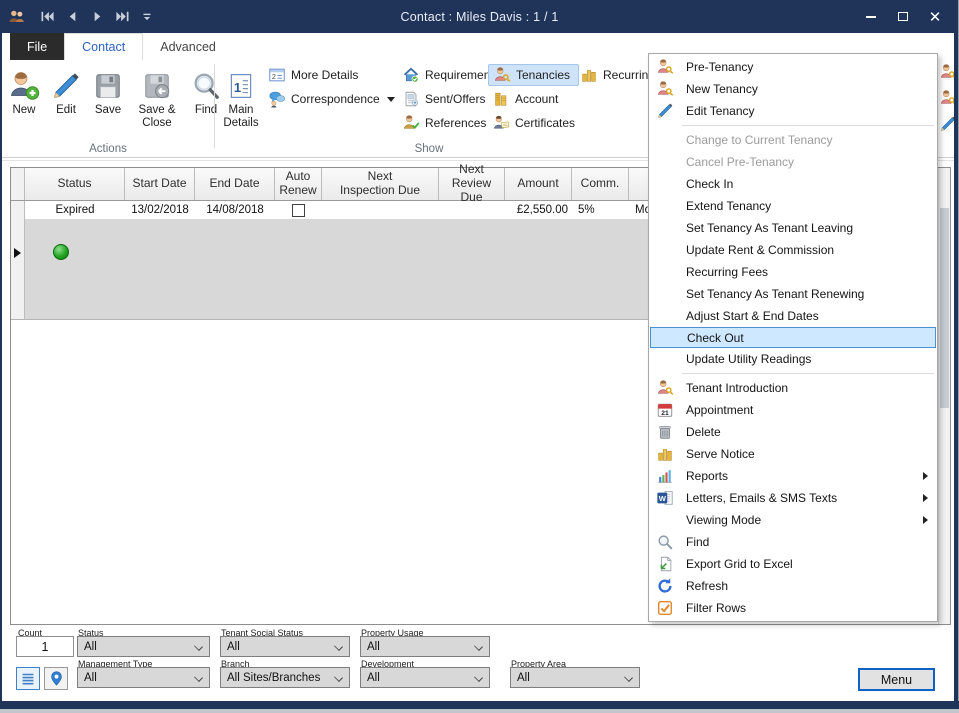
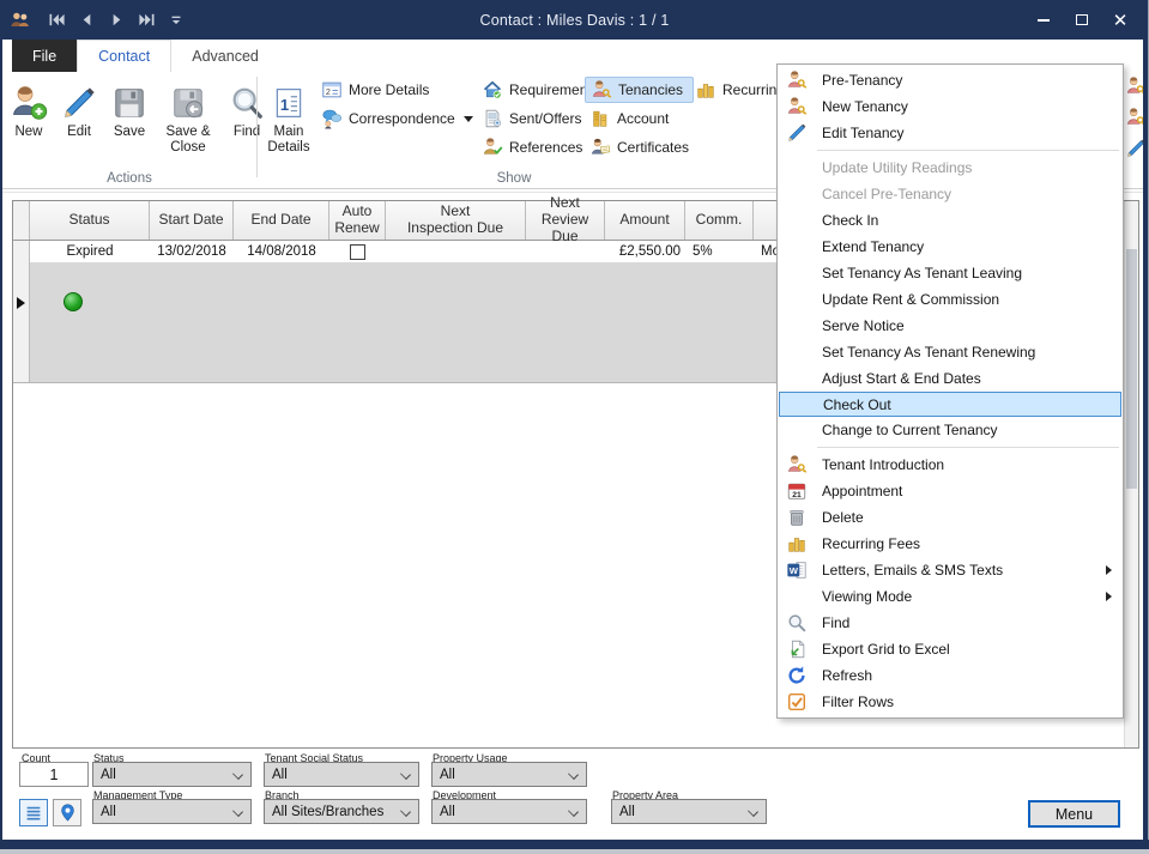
  Contact : Miles Davis : 1 / 1
  ✕
  File
  Contact
  Advanced
  New
  Edit
  Save
  Save &
  Close
  Fin
  Actions
  Main
  Details
  More Details
  Correspondence
  Requireme
  Sent/Offers
  References
  Tenancies
  Account
  Certificates
  Recurrin
  Show
  Status
  Start Date
  End Date
  Auto
  Renew
  Next
  Inspection Due
  Next
  Review Due
  Amount
  Comm.
  Expired
  13/02/2018
  14/08/2018
  £2,550.00
  5%
  Count
  1
  Status
  All
  Tenant Social Status
  All
  Property Usage
  All
  Management Type
  All
  Branch
  All Sites/Branches
  Development
  All
  Property Area
  All
  Menu
  Pre-Tenancy
  New Tenancy
  Edit Tenancy
- Change to Current Tenancy
+ Update Utility Readings
  Cancel Pre-Tenancy
  Check In
  Extend Tenancy
  Set Tenancy As Tenant Leaving
  Update Rent & Commission
- Recurring Fees
+ Serve Notice
  Set Tenancy As Tenant Renewing
  Adjust Start & End Dates
  Check Out
- Update Utility Readings
+ Change to Current Tenancy
  Tenant Introduction
  Appointment
  Delete
- Serve Notice
+ Recurring Fees
- Reports
  Letters, Emails & SMS Texts
  Viewing Mode
  Find
  Export Grid to Excel
  Refresh
  Filter Rows
